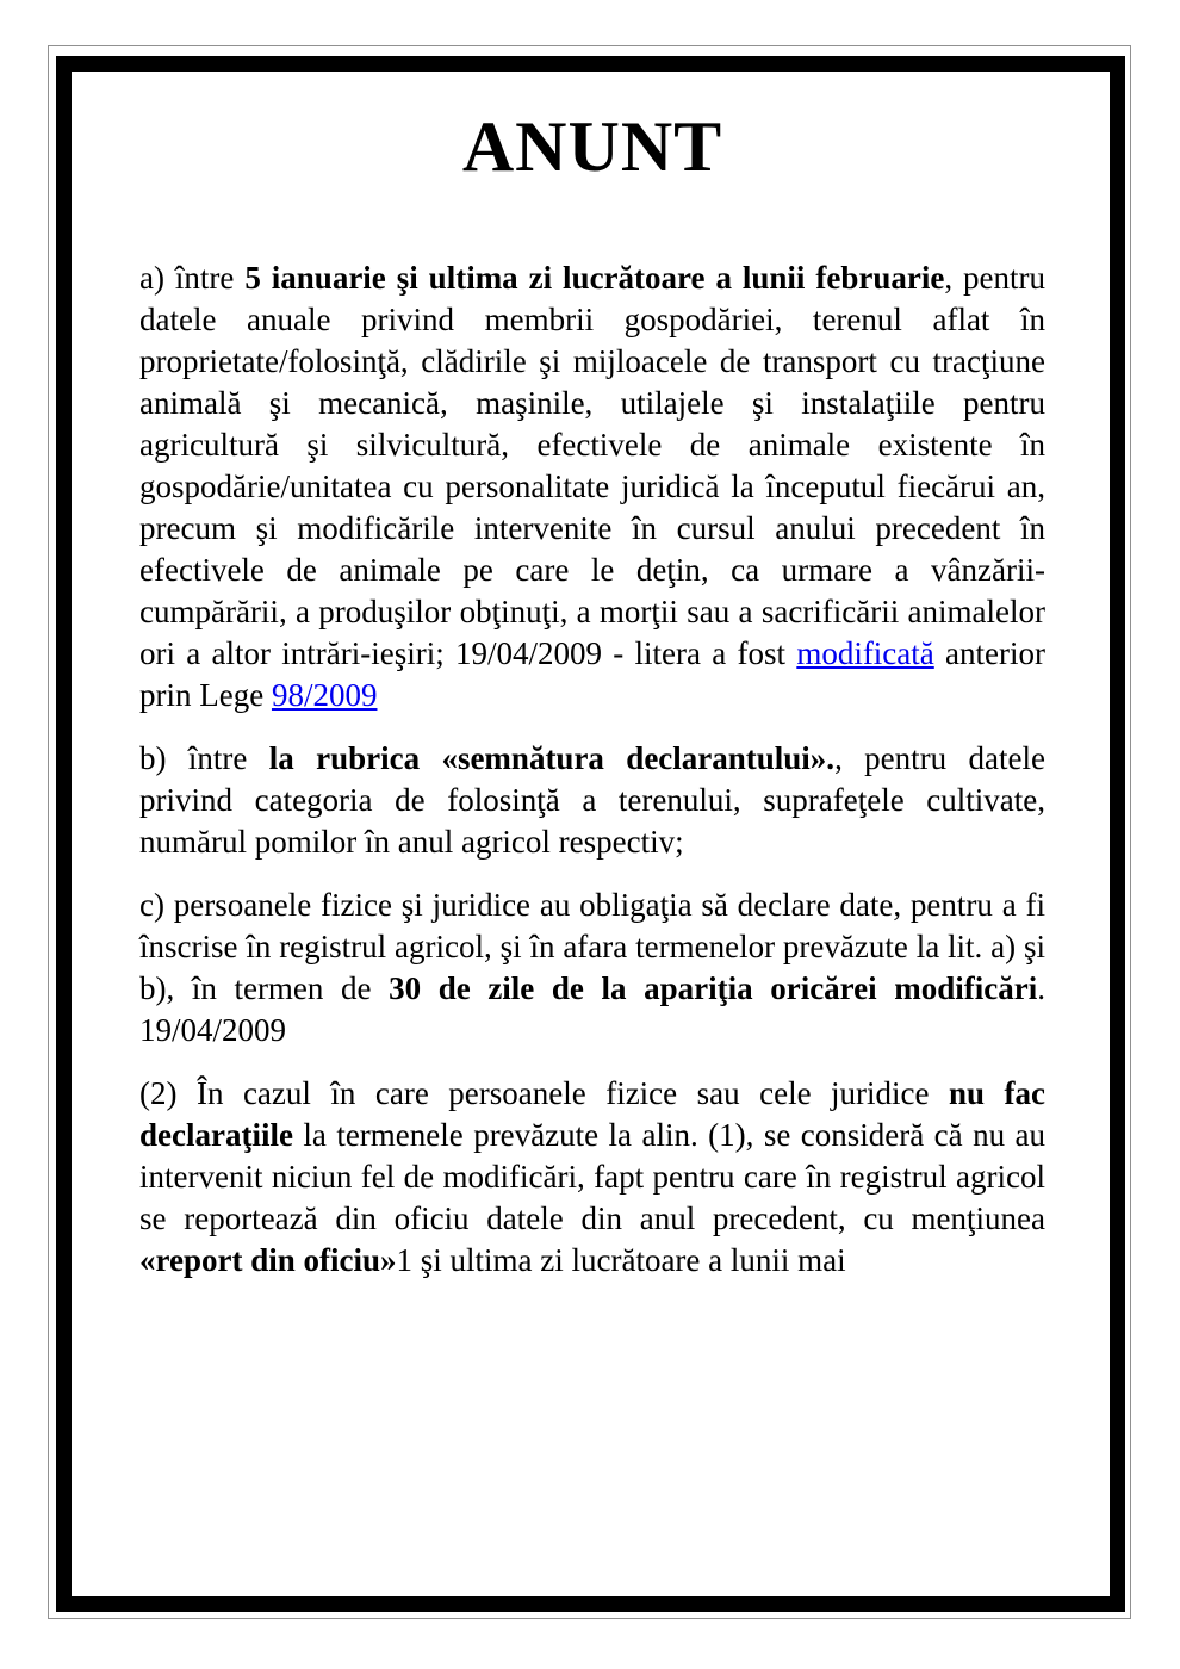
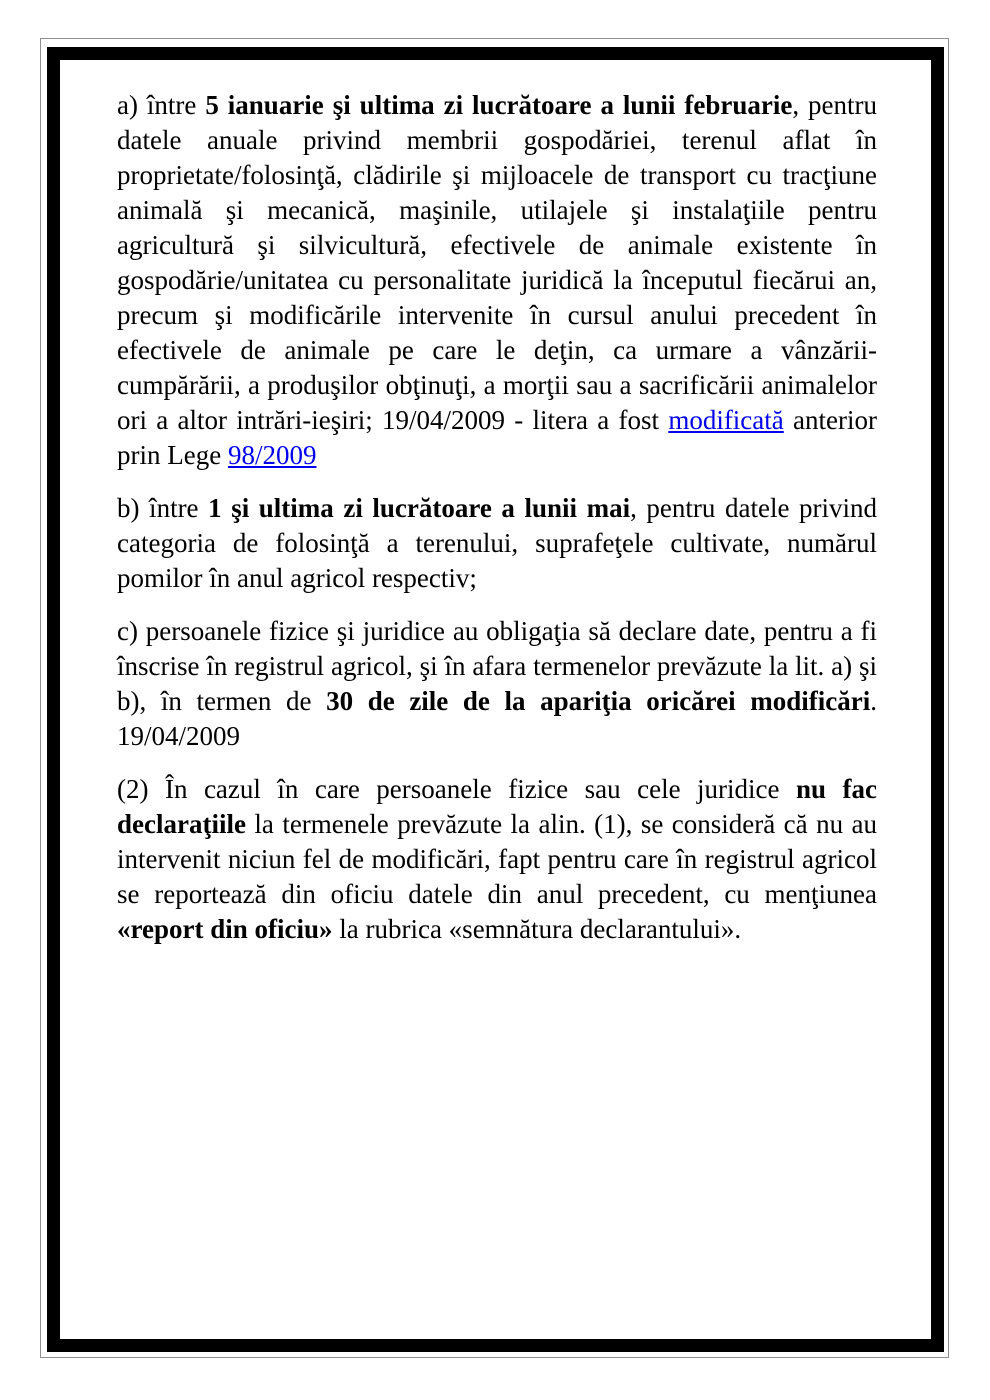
- ANUNT
  a) între 5 ianuarie şi ultima zi lucrătoare a lunii februarie, pentru datele anuale privind membrii gospodăriei, terenul aflat în proprietate/folosinţă, clădirile şi mijloacele de transport cu tracţiune animală şi mecanică, maşinile, utilajele şi instalaţiile pentru agricultură şi silvicultură, efectivele de animale existente în gospodărie/unitatea cu personalitate juridică la începutul fiecărui an, precum şi modificările intervenite în cursul anului precedent în efectivele de animale pe care le deţin, ca urmare a vânzării-cumpărării, a produşilor obţinuţi, a morţii sau a sacrificării animalelor ori a altor intrări-ieşiri; 19/04/2009 - litera a fost modificată anterior prin Lege 98/2009
- b) între la rubrica «semnătura declarantului»., pentru datele privind categoria de folosinţă a terenului, suprafeţele cultivate, numărul pomilor în anul agricol respectiv;
+ b) între 1 şi ultima zi lucrătoare a lunii mai, pentru datele privind categoria de folosinţă a terenului, suprafeţele cultivate, numărul pomilor în anul agricol respectiv;
  c) persoanele fizice şi juridice au obligaţia să declare date, pentru a fi înscrise în registrul agricol, şi în afara termenelor prevăzute la lit. a) şi b), în termen de 30 de zile de la apariţia oricărei modificări. 19/04/2009
- (2) În cazul în care persoanele fizice sau cele juridice nu fac declaraţiile la termenele prevăzute la alin. (1), se consideră că nu au intervenit niciun fel de modificări, fapt pentru care în registrul agricol se reportează din oficiu datele din anul precedent, cu menţiunea «report din oficiu»1 şi ultima zi lucrătoare a lunii mai
+ (2) În cazul în care persoanele fizice sau cele juridice nu fac declaraţiile la termenele prevăzute la alin. (1), se consideră că nu au intervenit niciun fel de modificări, fapt pentru care în registrul agricol se reportează din oficiu datele din anul precedent, cu menţiunea «report din oficiu» la rubrica «semnătura declarantului».
